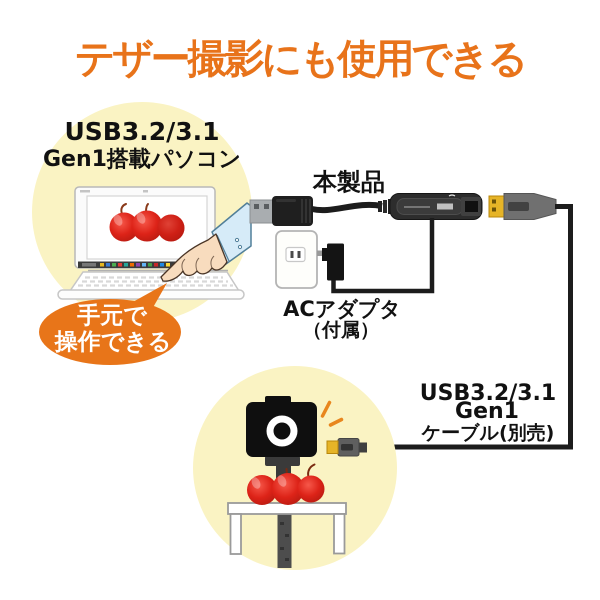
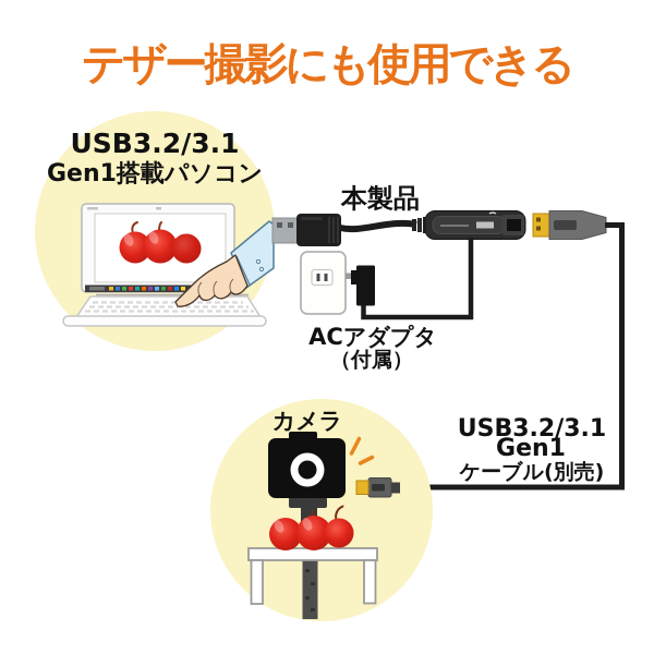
  テザー撮影にも使用できる
  USB3.2/3.1
  Gen1搭載パソコン
- 手元で
- 操作できる
  本製品
  ACアダプタ
  （付属）
+ カメラ
  USB3.2/3.1
  Gen1
  ケーブル(別売)
